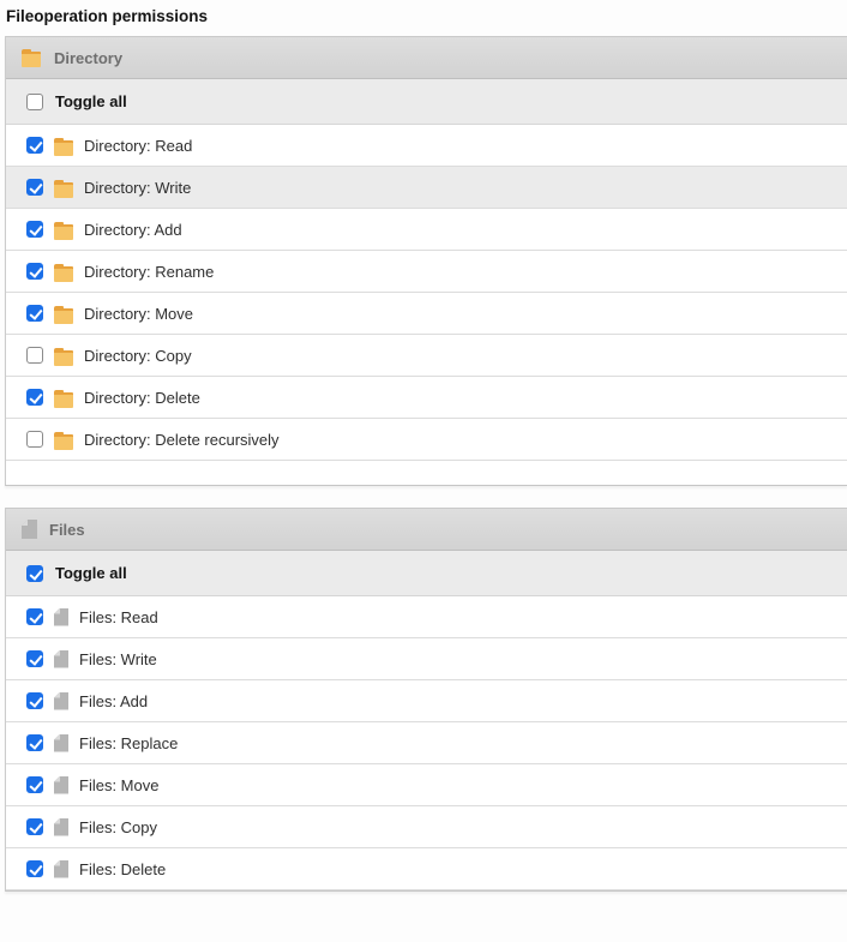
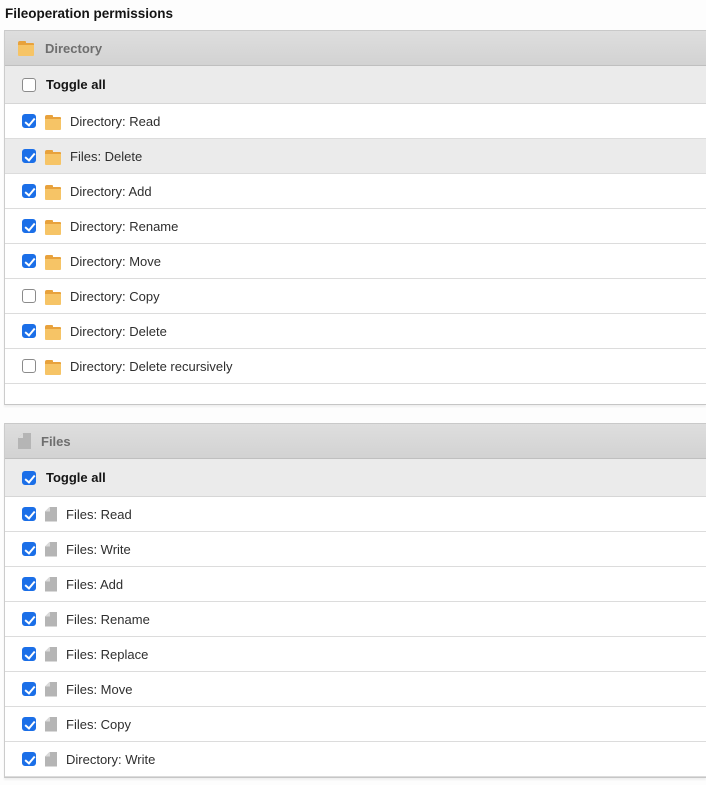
  Fileoperation permissions
  Directory
  Toggle all
  Directory: Read
- Directory: Write
+ Files: Delete
  Directory: Add
  Directory: Rename
  Directory: Move
  Directory: Copy
  Directory: Delete
  Directory: Delete recursively
  Files
  Toggle all
  Files: Read
  Files: Write
  Files: Add
+ Files: Rename
  Files: Replace
  Files: Move
  Files: Copy
- Files: Delete
+ Directory: Write
